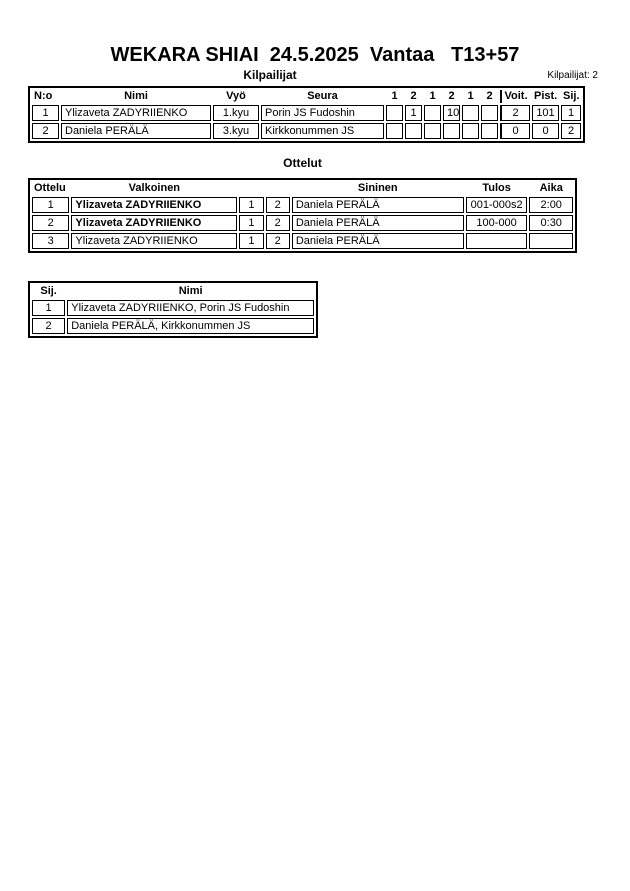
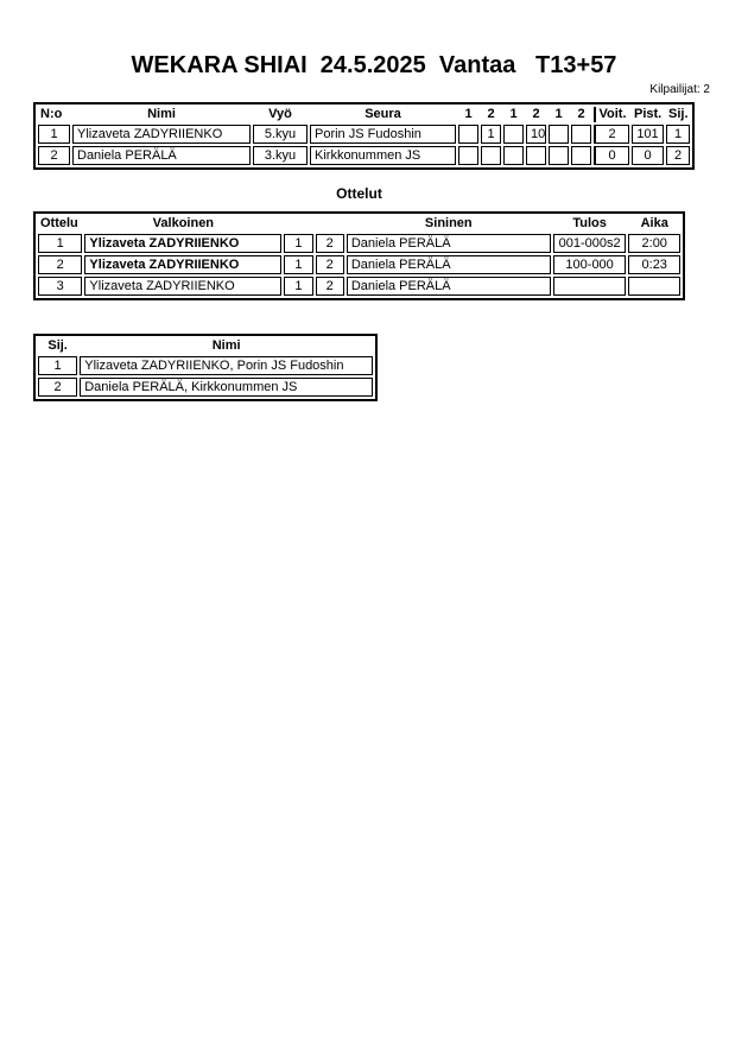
  WEKARA SHIAI 24.5.2025 Vantaa T13+57
- Kilpailijat
  Kilpailijat: 2
  N:o	Nimi	Vyö	Seura	1	2	1	2	1	2	Voit.	Pist.	Sij.
- 1	Ylizaveta ZADYRIIENKO	1.kyu	Porin JS Fudoshin		1		10			2	101	1
+ 1	Ylizaveta ZADYRIIENKO	5.kyu	Porin JS Fudoshin		1		10			2	101	1
  2	Daniela PERÄLÄ	3.kyu	Kirkkonummen JS							0	0	2
  Ottelut
  Ottelu	Valkoinen			Sininen	Tulos	Aika
  1	Ylizaveta ZADYRIIENKO	1	2	Daniela PERÄLÄ	001-000s2	2:00
- 2	Ylizaveta ZADYRIIENKO	1	2	Daniela PERÄLÄ	100-000	0:30
+ 2	Ylizaveta ZADYRIIENKO	1	2	Daniela PERÄLÄ	100-000	0:23
  3	Ylizaveta ZADYRIIENKO	1	2	Daniela PERÄLÄ
  Sij.	Nimi
  1	Ylizaveta ZADYRIIENKO, Porin JS Fudoshin
  2	Daniela PERÄLÄ, Kirkkonummen JS
